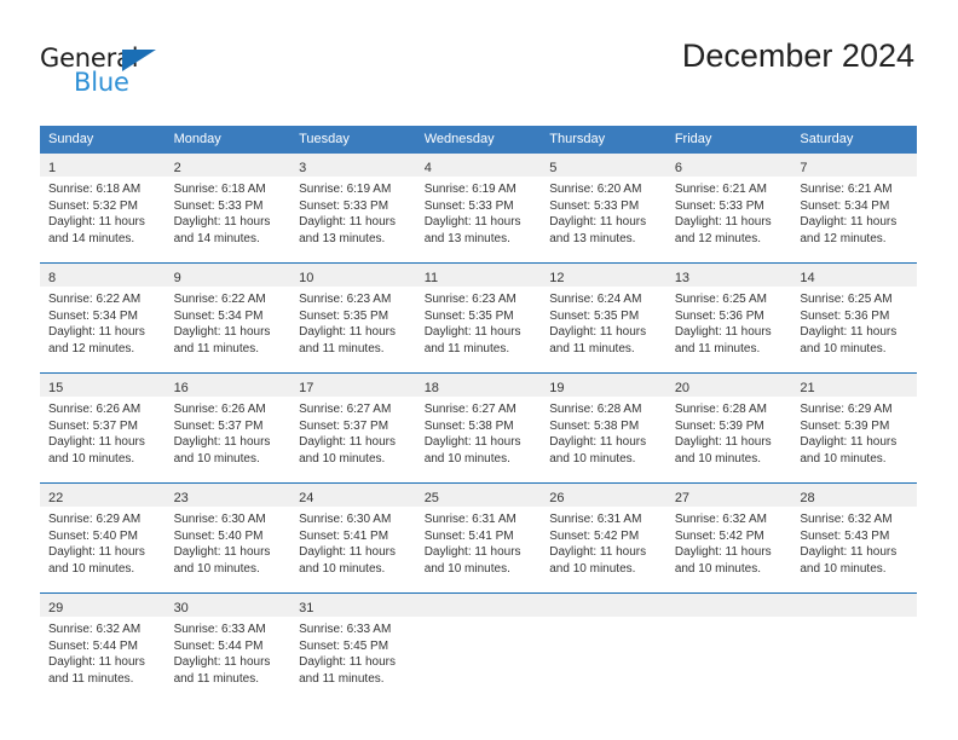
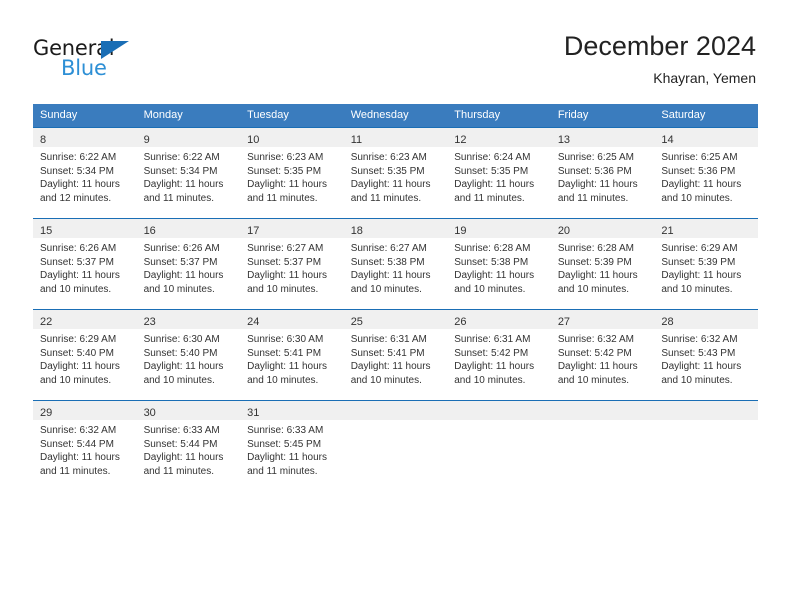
  General
  Blue
  December 2024
+ Khayran, Yemen
  Sunday	Monday	Tuesday	Wednesday	Thursday	Friday	Saturday
- 1Sunrise: 6:18 AMSunset: 5:32 PMDaylight: 11 hoursand 14 minutes.	2Sunrise: 6:18 AMSunset: 5:33 PMDaylight: 11 hoursand 14 minutes.	3Sunrise: 6:19 AMSunset: 5:33 PMDaylight: 11 hoursand 13 minutes.	4Sunrise: 6:19 AMSunset: 5:33 PMDaylight: 11 hoursand 13 minutes.	5Sunrise: 6:20 AMSunset: 5:33 PMDaylight: 11 hoursand 13 minutes.	6Sunrise: 6:21 AMSunset: 5:33 PMDaylight: 11 hoursand 12 minutes.	7Sunrise: 6:21 AMSunset: 5:34 PMDaylight: 11 hoursand 12 minutes.
  8Sunrise: 6:22 AMSunset: 5:34 PMDaylight: 11 hoursand 12 minutes.	9Sunrise: 6:22 AMSunset: 5:34 PMDaylight: 11 hoursand 11 minutes.	10Sunrise: 6:23 AMSunset: 5:35 PMDaylight: 11 hoursand 11 minutes.	11Sunrise: 6:23 AMSunset: 5:35 PMDaylight: 11 hoursand 11 minutes.	12Sunrise: 6:24 AMSunset: 5:35 PMDaylight: 11 hoursand 11 minutes.	13Sunrise: 6:25 AMSunset: 5:36 PMDaylight: 11 hoursand 11 minutes.	14Sunrise: 6:25 AMSunset: 5:36 PMDaylight: 11 hoursand 10 minutes.
  15Sunrise: 6:26 AMSunset: 5:37 PMDaylight: 11 hoursand 10 minutes.	16Sunrise: 6:26 AMSunset: 5:37 PMDaylight: 11 hoursand 10 minutes.	17Sunrise: 6:27 AMSunset: 5:37 PMDaylight: 11 hoursand 10 minutes.	18Sunrise: 6:27 AMSunset: 5:38 PMDaylight: 11 hoursand 10 minutes.	19Sunrise: 6:28 AMSunset: 5:38 PMDaylight: 11 hoursand 10 minutes.	20Sunrise: 6:28 AMSunset: 5:39 PMDaylight: 11 hoursand 10 minutes.	21Sunrise: 6:29 AMSunset: 5:39 PMDaylight: 11 hoursand 10 minutes.
  22Sunrise: 6:29 AMSunset: 5:40 PMDaylight: 11 hoursand 10 minutes.	23Sunrise: 6:30 AMSunset: 5:40 PMDaylight: 11 hoursand 10 minutes.	24Sunrise: 6:30 AMSunset: 5:41 PMDaylight: 11 hoursand 10 minutes.	25Sunrise: 6:31 AMSunset: 5:41 PMDaylight: 11 hoursand 10 minutes.	26Sunrise: 6:31 AMSunset: 5:42 PMDaylight: 11 hoursand 10 minutes.	27Sunrise: 6:32 AMSunset: 5:42 PMDaylight: 11 hoursand 10 minutes.	28Sunrise: 6:32 AMSunset: 5:43 PMDaylight: 11 hoursand 10 minutes.
  29Sunrise: 6:32 AMSunset: 5:44 PMDaylight: 11 hoursand 11 minutes.	30Sunrise: 6:33 AMSunset: 5:44 PMDaylight: 11 hoursand 11 minutes.	31Sunrise: 6:33 AMSunset: 5:45 PMDaylight: 11 hoursand 11 minutes.
